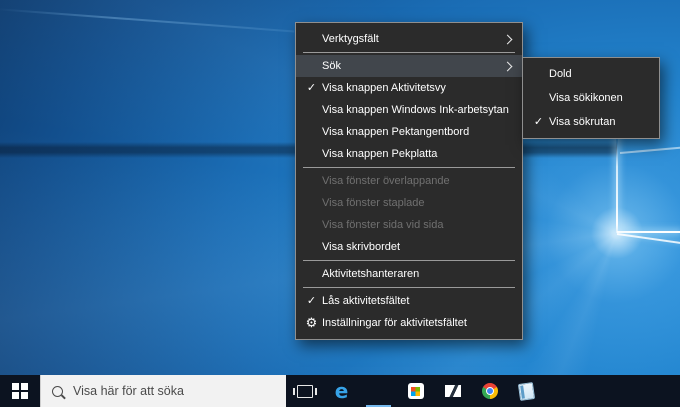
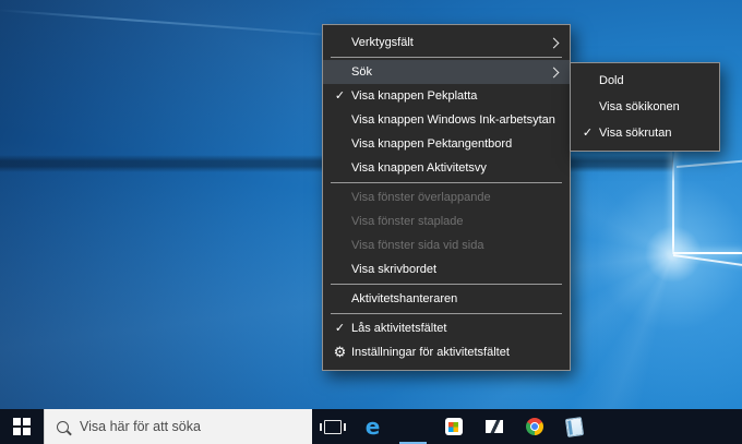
  Visa här för att söka
  e
  Verktygsfält
  Sök
  ✓
- Visa knappen Aktivitetsvy
+ Visa knappen Pekplatta
  Visa knappen Windows Ink-arbetsytan
  Visa knappen Pektangentbord
- Visa knappen Pekplatta
+ Visa knappen Aktivitetsvy
  Visa fönster överlappande
  Visa fönster staplade
  Visa fönster sida vid sida
  Visa skrivbordet
  Aktivitetshanteraren
  ✓
  Lås aktivitetsfältet
  ⚙
  Inställningar för aktivitetsfältet
  Dold
  Visa sökikonen
  ✓
  Visa sökrutan
